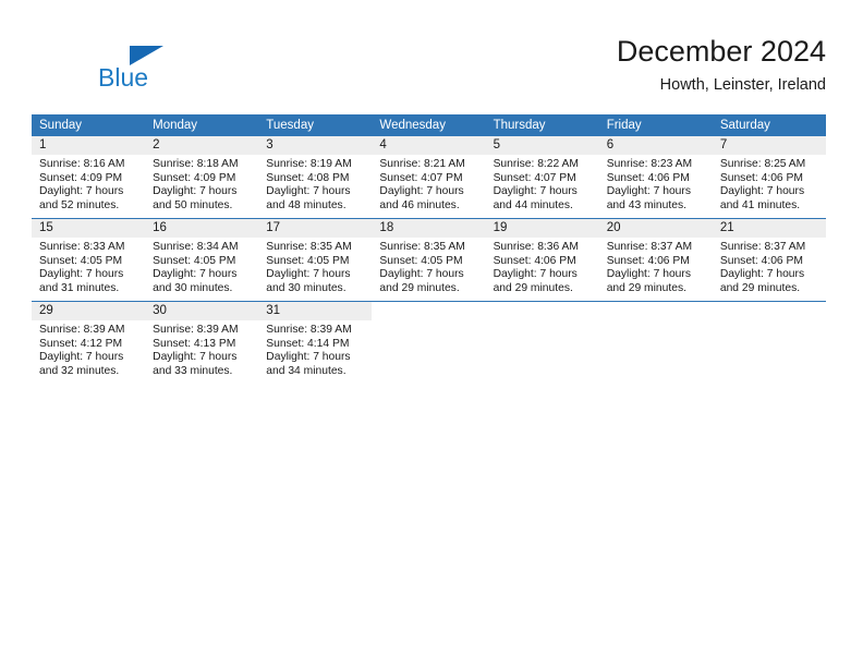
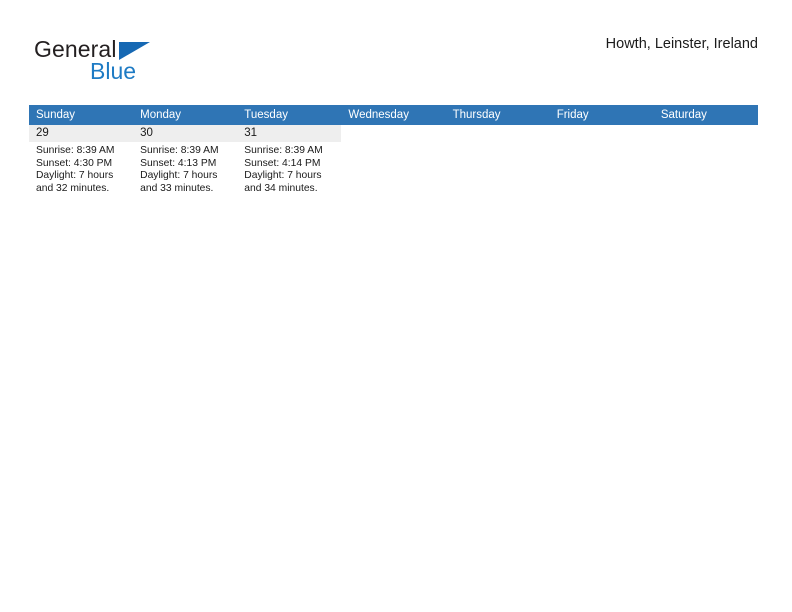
+ General
  Blue
- December 2024
  Howth, Leinster, Ireland
  Sunday	Monday	Tuesday	Wednesday	Thursday	Friday	Saturday
- 1 Sunrise: 8:16 AM Sunset: 4:09 PM Daylight: 7 hours and 52 minutes.	2 Sunrise: 8:18 AM Sunset: 4:09 PM Daylight: 7 hours and 50 minutes.	3 Sunrise: 8:19 AM Sunset: 4:08 PM Daylight: 7 hours and 48 minutes.	4 Sunrise: 8:21 AM Sunset: 4:07 PM Daylight: 7 hours and 46 minutes.	5 Sunrise: 8:22 AM Sunset: 4:07 PM Daylight: 7 hours and 44 minutes.	6 Sunrise: 8:23 AM Sunset: 4:06 PM Daylight: 7 hours and 43 minutes.	7 Sunrise: 8:25 AM Sunset: 4:06 PM Daylight: 7 hours and 41 minutes.
- 15 Sunrise: 8:33 AM Sunset: 4:05 PM Daylight: 7 hours and 31 minutes.	16 Sunrise: 8:34 AM Sunset: 4:05 PM Daylight: 7 hours and 30 minutes.	17 Sunrise: 8:35 AM Sunset: 4:05 PM Daylight: 7 hours and 30 minutes.	18 Sunrise: 8:35 AM Sunset: 4:05 PM Daylight: 7 hours and 29 minutes.	19 Sunrise: 8:36 AM Sunset: 4:06 PM Daylight: 7 hours and 29 minutes.	20 Sunrise: 8:37 AM Sunset: 4:06 PM Daylight: 7 hours and 29 minutes.	21 Sunrise: 8:37 AM Sunset: 4:06 PM Daylight: 7 hours and 29 minutes.
- 29 Sunrise: 8:39 AM Sunset: 4:12 PM Daylight: 7 hours and 32 minutes.	30 Sunrise: 8:39 AM Sunset: 4:13 PM Daylight: 7 hours and 33 minutes.	31 Sunrise: 8:39 AM Sunset: 4:14 PM Daylight: 7 hours and 34 minutes.
+ 29 Sunrise: 8:39 AM Sunset: 4:30 PM Daylight: 7 hours and 32 minutes.	30 Sunrise: 8:39 AM Sunset: 4:13 PM Daylight: 7 hours and 33 minutes.	31 Sunrise: 8:39 AM Sunset: 4:14 PM Daylight: 7 hours and 34 minutes.
